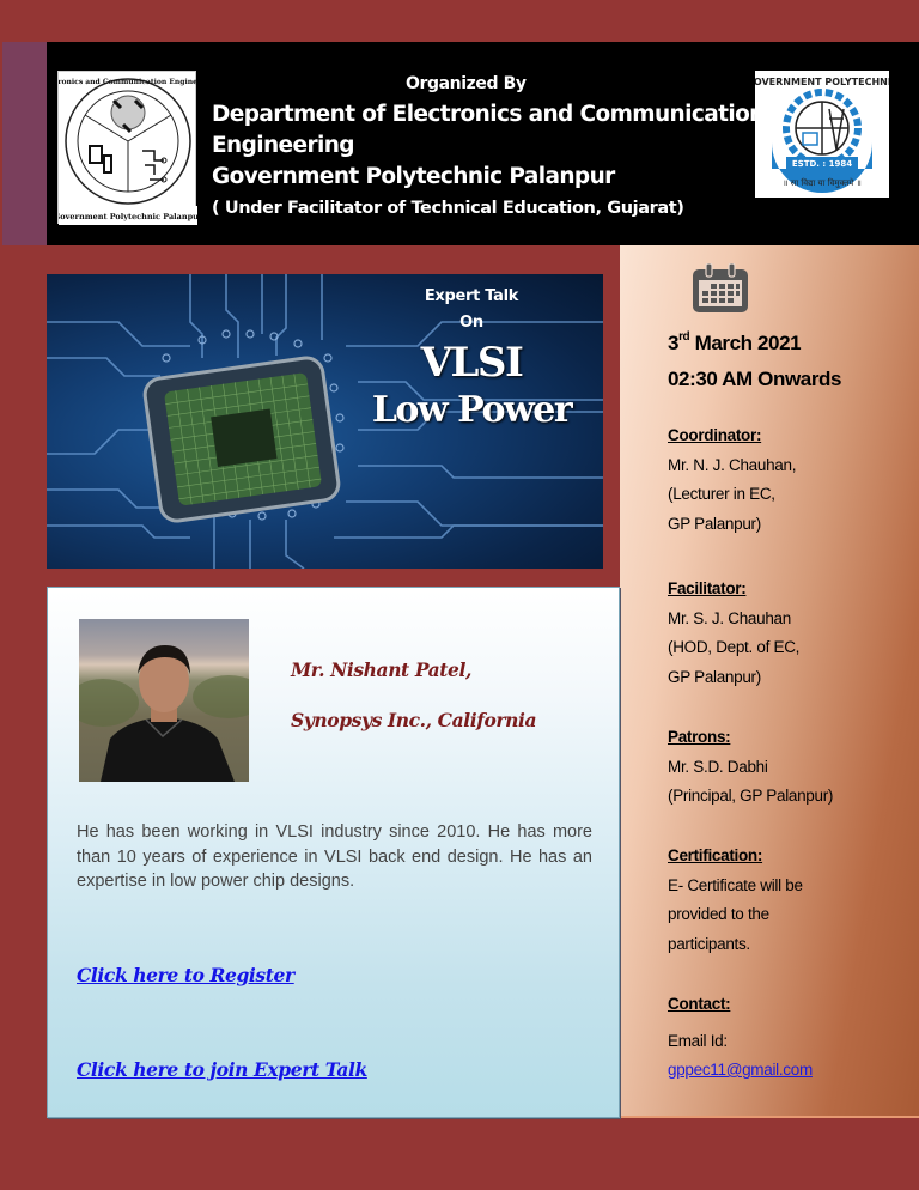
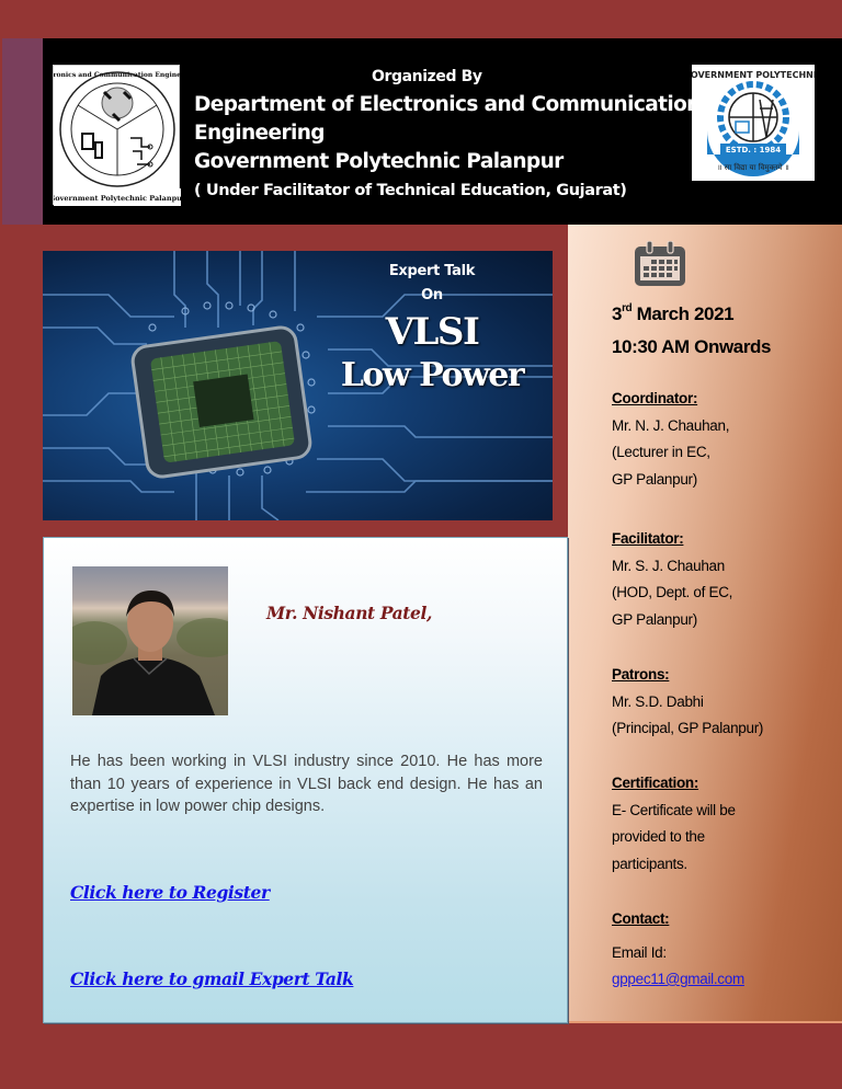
  overnment Polytechnic Palanpu
  Organized By
  Department of Electronics and Communicatio
  Engineering
  Government Polytechnic Palanpur
  ( Under Facilitator of Technical Education, Gujarat)
  OVERNMENT POLYTECHN
  ESTD. : 1984
  ॥ सा विद्या या विमुक्तये ॥
  Expert Talk
  On
  VLSI
  Low Power
  3rd March 2021
- 02:30 AM Onwards
+ 10:30 AM Onwards
  Coordinator:
  Mr. N. J. Chauhan,
  (Lecturer in EC,
  GP Palanpur)
  Facilitator:
  Mr. S. J. Chauhan
  (HOD, Dept. of EC,
  GP Palanpur)
  Patrons:
  Mr. S.D. Dabhi
  (Principal, GP Palanpur)
  Certification:
  E- Certificate will be
  provided to the
  participants.
  Contact:
  Email Id:
  gppec11@gmail.com
  Mr. Nishant Patel,
- Synopsys Inc., California
  He has been working in VLSI industry since 2010. He has more than 10 years of experience in VLSI back end design. He has an expertise in low power chip designs.
  Click here to Register
- Click here to join Expert Talk
+ Click here to gmail Expert Talk
